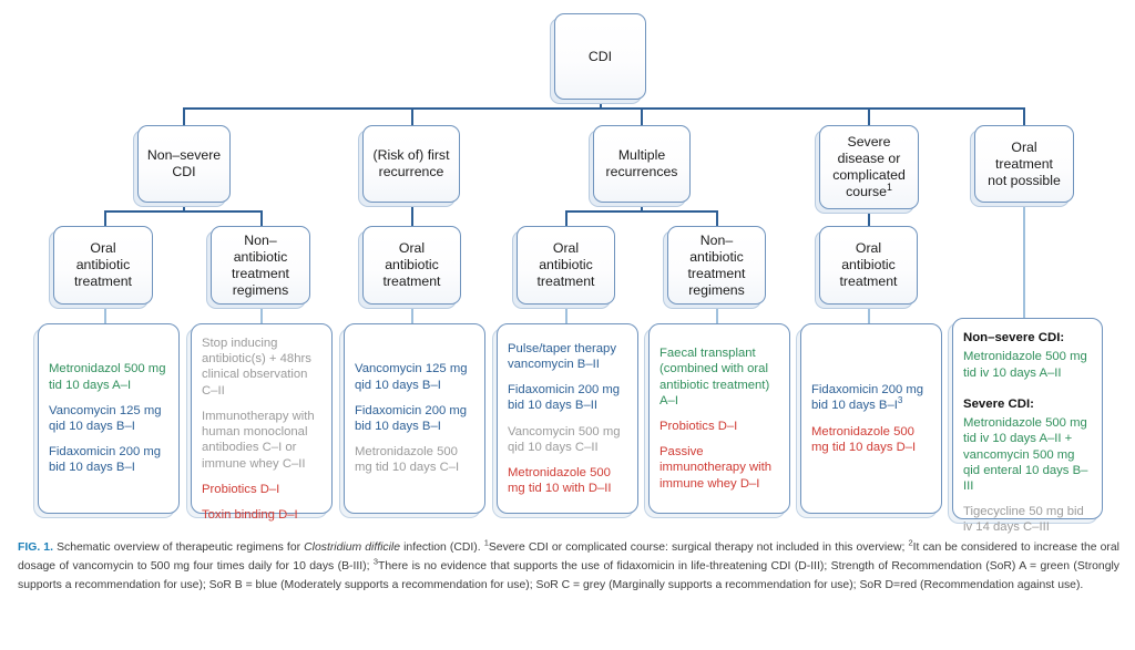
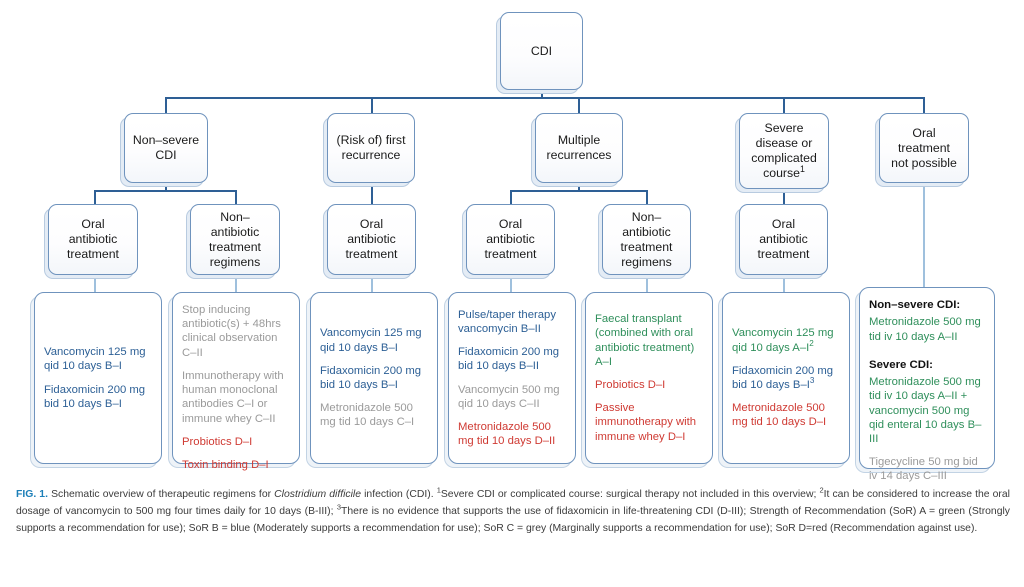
  CDI
  Non–severe
  CDI
  (Risk of) first
  recurrence
  Multiple
  recurrences
  Severe
  disease or
  complicated
  course1
  Oral
  treatment
  not possible
  Oral
  antibiotic
  treatment
  Non–
  antibiotic
  treatment
  regimens
  Oral
  antibiotic
  treatment
  Oral
  antibiotic
  treatment
  Non–
  antibiotic
  treatment
  regimens
  Oral
  antibiotic
  treatment
- Metronidazol 500 mg tid 10 days A–I
  Vancomycin 125 mg qid 10 days B–I
  Fidaxomicin 200 mg bid 10 days B–I
  Stop inducing antibiotic(s) + 48hrs clinical observation C–II
  Immunotherapy with human monoclonal antibodies C–I or immune whey C–II
  Probiotics D–I
  Toxin binding D–I
  Vancomycin 125 mg qid 10 days B–I
  Fidaxomicin 200 mg bid 10 days B–I
  Metronidazole 500 mg tid 10 days C–I
  Pulse/taper therapy vancomycin B–II
  Fidaxomicin 200 mg bid 10 days B–II
  Vancomycin 500 mg qid 10 days C–II
- Metronidazole 500 mg tid 10 with D–II
+ Metronidazole 500 mg tid 10 days D–II
  Faecal transplant (combined with oral antibiotic treatment) A–I
  Probiotics D–I
  Passive immunotherapy with immune whey D–I
+ Vancomycin 125 mg qid 10 days A–I2
  Fidaxomicin 200 mg bid 10 days B–I3
  Metronidazole 500 mg tid 10 days D–I
  Non–severe CDI:
  Metronidazole 500 mg tid iv 10 days A–II
  Severe CDI:
  Metronidazole 500 mg tid iv 10 days A–II + vancomycin 500 mg qid enteral 10 days B–III
  Tigecycline 50 mg bid iv 14 days C–III
  FIG. 1. Schematic overview of therapeutic regimens for Clostridium difficile infection (CDI). 1Severe CDI or complicated course: surgical therapy not included in this overview; 2It can be considered to increase the oral dosage of vancomycin to 500 mg four times daily for 10 days (B-III); 3There is no evidence that supports the use of fidaxomicin in life-threatening CDI (D-III); Strength of Recommendation (SoR) A = green (Strongly supports a recommendation for use); SoR B = blue (Moderately supports a recommendation for use); SoR C = grey (Marginally supports a recommendation for use); SoR D=red (Recommendation against use).
